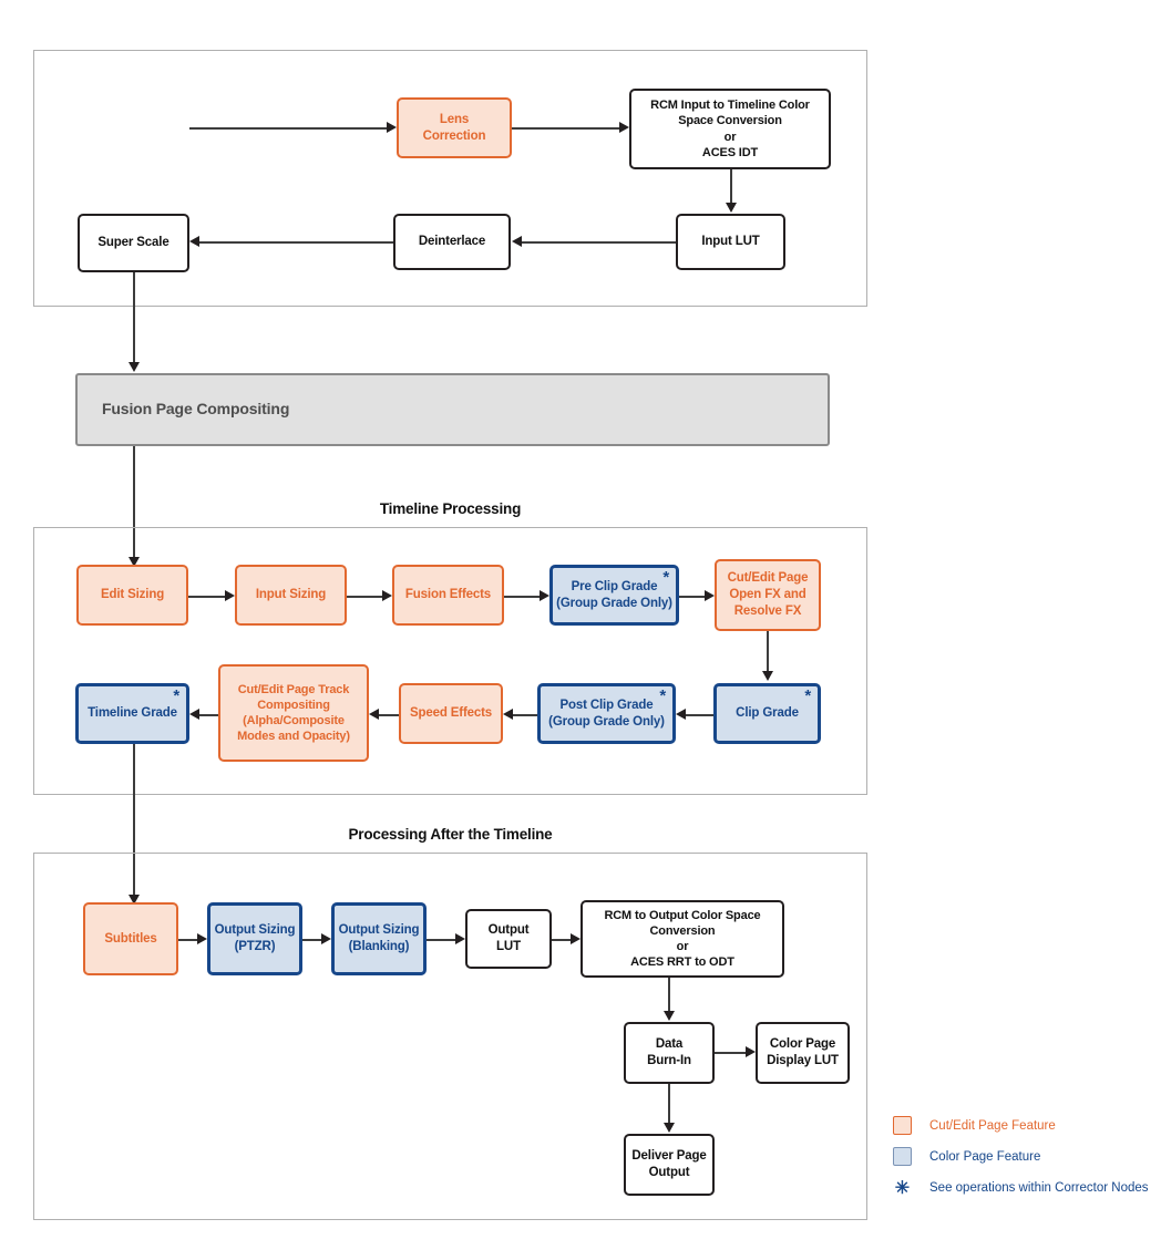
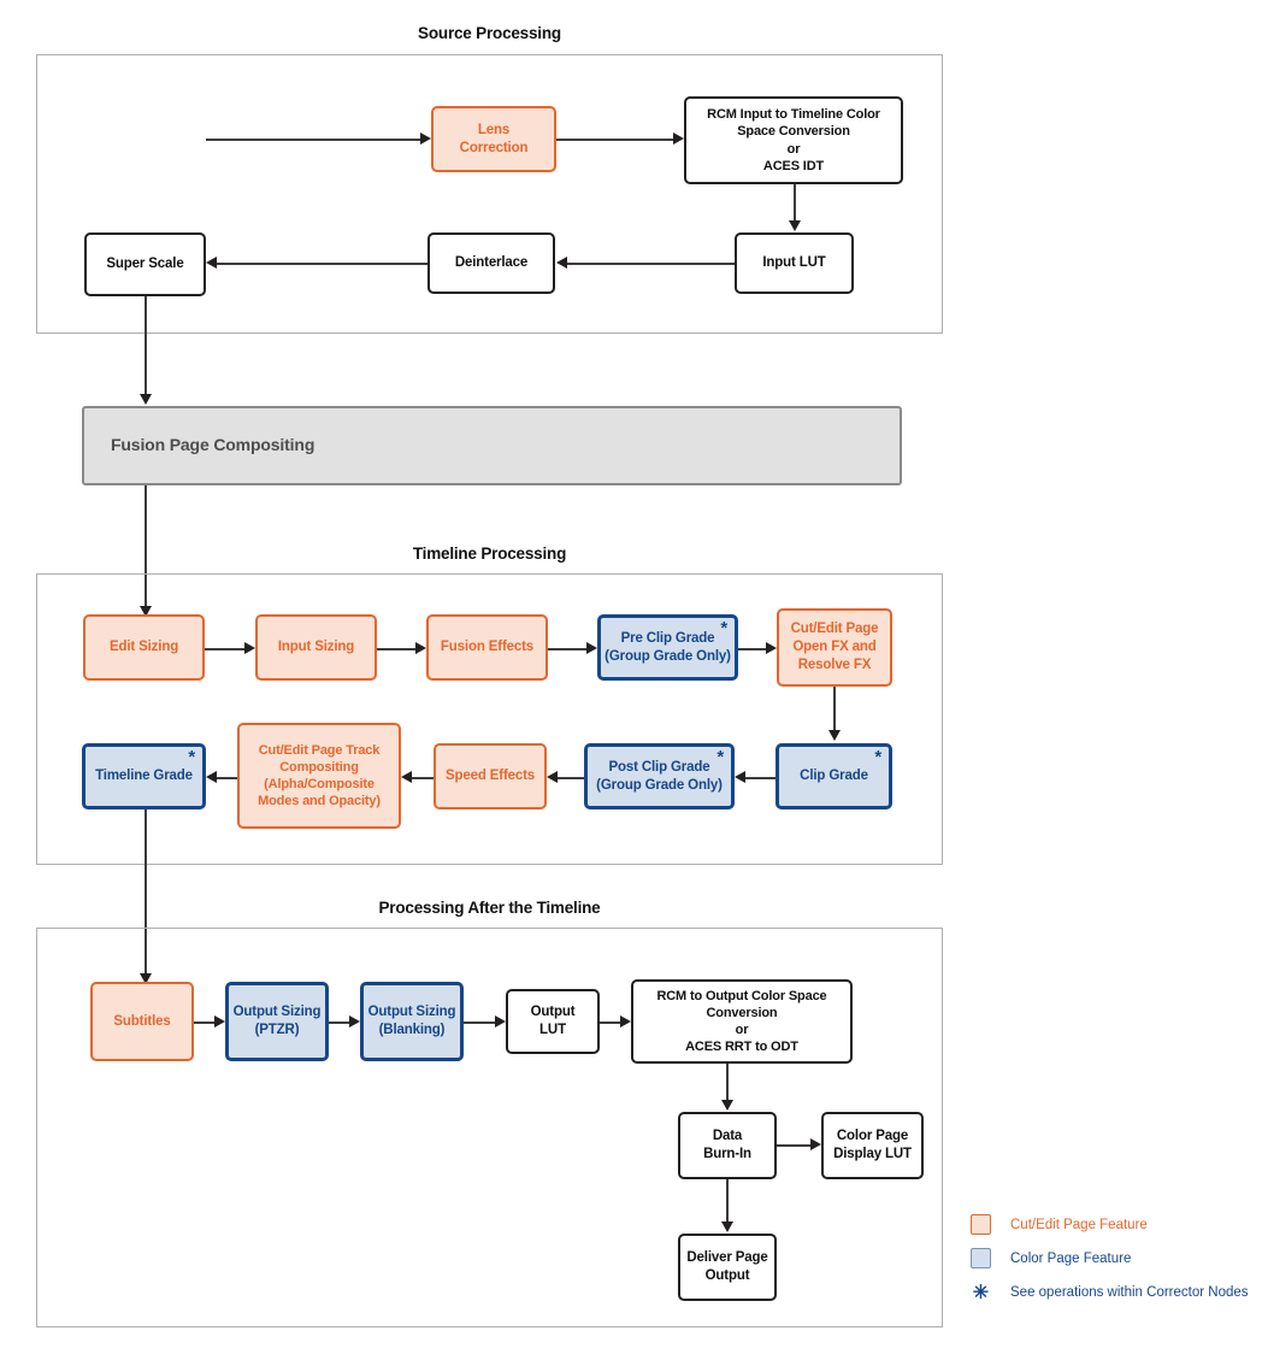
+ Source Processing
  Lens
  Correction
  RCM Input to Timeline Color
  Space Conversion
  or
  ACES IDT
  Input LUT
  Deinterlace
  Super Scale
  Fusion Page Compositing
  Timeline Processing
  Edit Sizing
  Input Sizing
  Fusion Effects
  Pre Clip Grade
  (Group Grade Only)
  *
  Cut/Edit Page
  Open FX and
  Resolve FX
  Clip Grade
  *
  Post Clip Grade
  (Group Grade Only)
  *
  Speed Effects
  Cut/Edit Page Track
  Compositing
  (Alpha/Composite
  Modes and Opacity)
  Timeline Grade
  *
  Processing After the Timeline
  Subtitles
  Output Sizing
  (PTZR)
  Output Sizing
  (Blanking)
  Output
  LUT
  RCM to Output Color Space
  Conversion
  or
  ACES RRT to ODT
  Data
  Burn-In
  Color Page
  Display LUT
  Deliver Page
  Output
  Cut/Edit Page Feature
  Color Page Feature
  ✳
  See operations within Corrector Nodes
